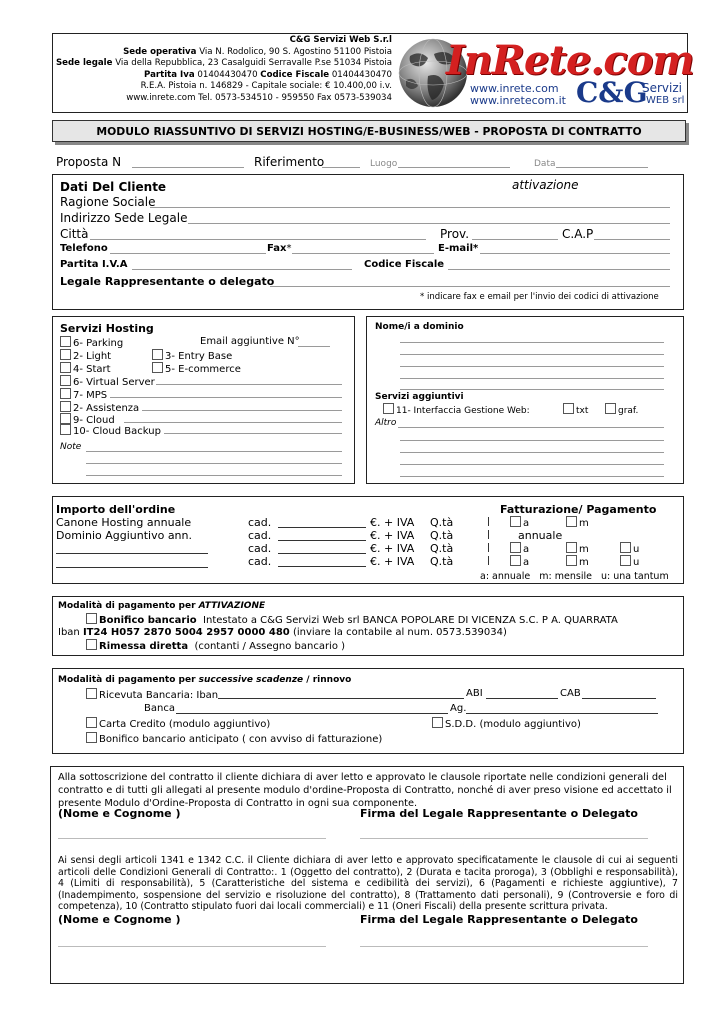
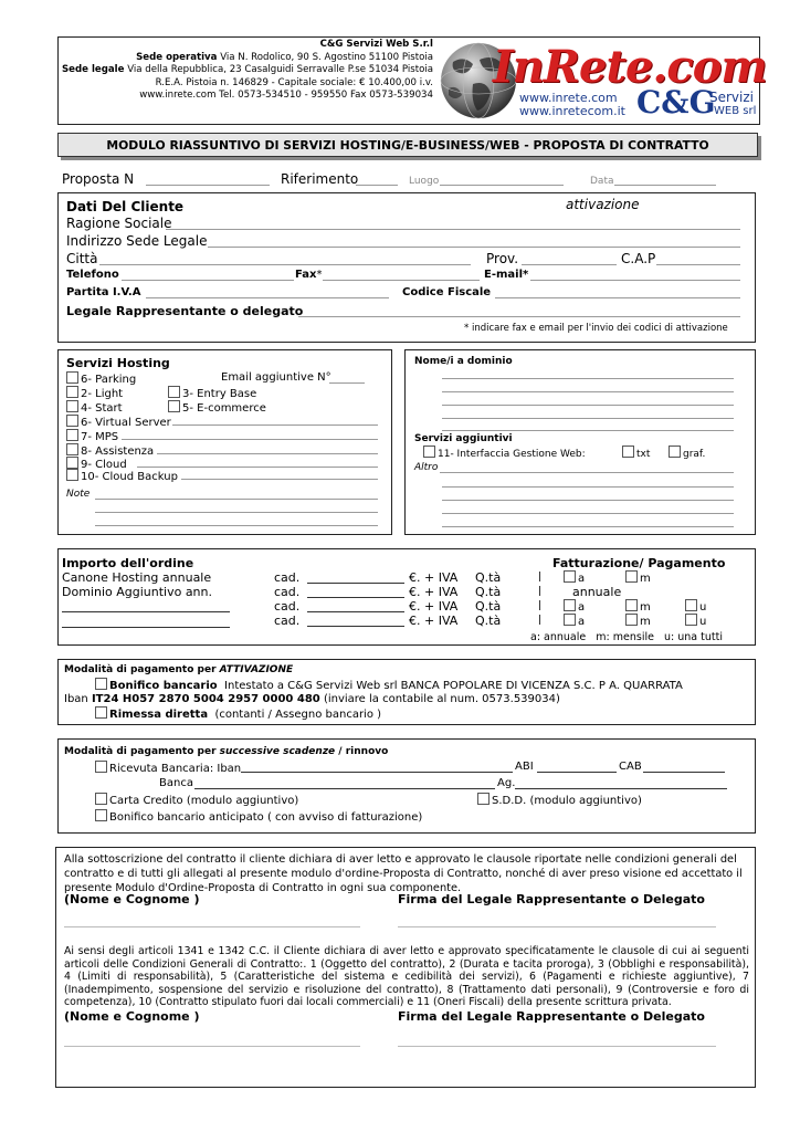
  C&G Servizi Web S.r.l
  Sede operativa Via N. Rodolico, 90 S. Agostino 51100 Pistoia
  Sede legale Via della Repubblica, 23 Casalguidi Serravalle P.se 51034 Pistoia
- Partita Iva 01404430470 Codice Fiscale 01404430470
  R.E.A. Pistoia n. 146829 - Capitale sociale: € 10.400,00 i.v.
  www.inrete.com Tel. 0573-534510 - 959550 Fax 0573-539034
  InRete.com
  www.inrete.com
  www.inretecom.it
  C&G
  Servizi
  WEB srl
  MODULO RIASSUNTIVO DI SERVIZI HOSTING/E-BUSINESS/WEB - PROPOSTA DI CONTRATTO
  Proposta N
  Riferimento
  Luogo
  Data
  Dati Del Cliente
  attivazione
  Ragione Sociale
  Indirizzo Sede Legale
  Città
  Prov.
  C.A.P
  Telefono
  Fax*
  E-mail*
  Partita I.V.A
  Codice Fiscale
  Legale Rappresentante o delegato
  * indicare fax e email per l'invio dei codici di attivazione
  Servizi Hosting
  6- Parking
  Email aggiuntive N°
  2- Light
  3- Entry Base
  4- Start
  5- E-commerce
  6- Virtual Server
  7- MPS
- 2- Assistenza
+ 8- Assistenza
  9- Cloud
  10- Cloud Backup
  Note
  Nome/i a dominio
  Servizi aggiuntivi
  11- Interfaccia Gestione Web:
  txt
  graf.
  Altro
  Importo dell'ordine
  Canone Hosting annuale
  Dominio Aggiuntivo ann.
  cad.
  €. + IVA
  Q.tà
  cad.
  €. + IVA
  Q.tà
  cad.
  €. + IVA
  Q.tà
  cad.
  €. + IVA
  Q.tà
  Fatturazione/ Pagamento
  a
  m
  annuale
  a
  m
  u
  a
  m
  u
- a: annuale m: mensile u: una tantum
+ a: annuale m: mensile u: una tutti
  Modalità di pagamento per ATTIVAZIONE
  Bonifico bancario Intestato a C&G Servizi Web srl BANCA POPOLARE DI VICENZA S.C. P A. QUARRATA
  Iban IT24 H057 2870 5004 2957 0000 480 (inviare la contabile al num. 0573.539034)
  Rimessa diretta (contanti / Assegno bancario )
  Modalità di pagamento per successive scadenze / rinnovo
  Ricevuta Bancaria: Iban
  ABI
  CAB
  Banca
  Ag.
  Carta Credito (modulo aggiuntivo)
  S.D.D. (modulo aggiuntivo)
  Bonifico bancario anticipato ( con avviso di fatturazione)
  Alla sottoscrizione del contratto il cliente dichiara di aver letto e approvato le clausole riportate nelle condizioni generali del contratto e di tutti gli allegati al presente modulo d'ordine-Proposta di Contratto, nonché di aver preso visione ed accettato il presente Modulo d'Ordine-Proposta di Contratto in ogni sua componente.
  (Nome e Cognome )
  Firma del Legale Rappresentante o Delegato
  Ai sensi degli articoli 1341 e 1342 C.C. il Cliente dichiara di aver letto e approvato specificatamente le clausole di cui ai seguenti articoli delle Condizioni Generali di Contratto:. 1 (Oggetto del contratto), 2 (Durata e tacita proroga), 3 (Obblighi e responsabilità), 4 (Limiti di responsabilità), 5 (Caratteristiche del sistema e cedibilità dei servizi), 6 (Pagamenti e richieste aggiuntive), 7 (Inadempimento, sospensione del servizio e risoluzione del contratto), 8 (Trattamento dati personali), 9 (Controversie e foro di competenza), 10 (Contratto stipulato fuori dai locali commerciali) e 11 (Oneri Fiscali) della presente scrittura privata.
  (Nome e Cognome )
  Firma del Legale Rappresentante o Delegato
